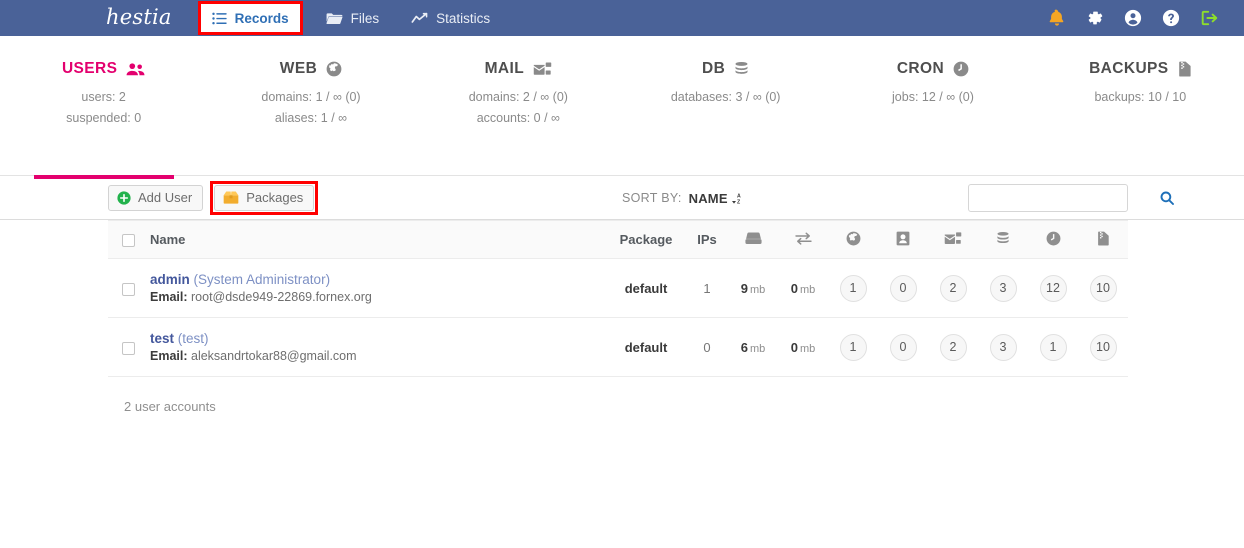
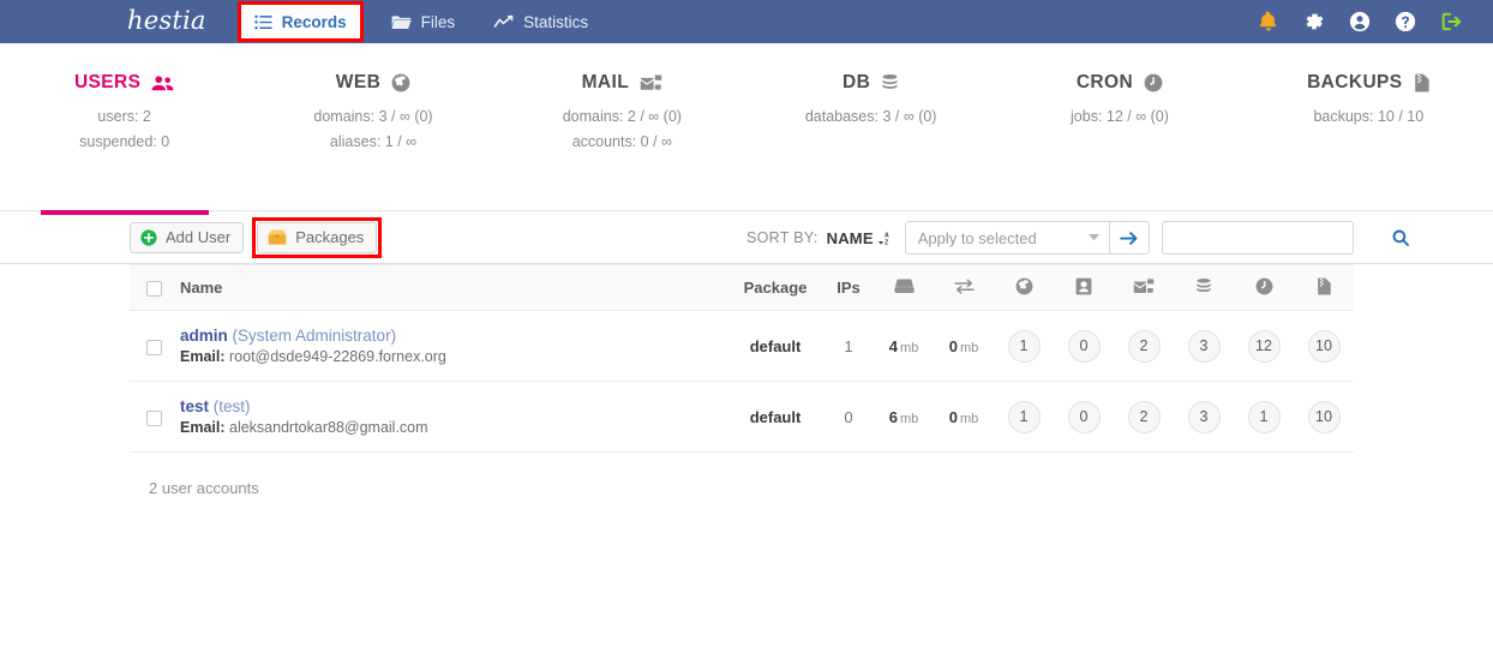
  hestia
  Records
  Files
  Statistics
  USERS
  users: 2
  suspended: 0
  WEB
- domains: 1 / ∞ (0)
+ domains: 3 / ∞ (0)
  aliases: 1 / ∞
  MAIL
  domains: 2 / ∞ (0)
  accounts: 0 / ∞
  DB
  databases: 3 / ∞ (0)
  CRON
  jobs: 12 / ∞ (0)
  BACKUPS
  backups: 10 / 10
  Add User
  Packages
  SORT BY:
  NAME
+ Apply to selected
  	Name	Package	IPs
- 	admin (System Administrator) Email: root@dsde949-22869.fornex.org	default	1	9 mb	0 mb	1	0	2	3	12	10
+ 	admin (System Administrator) Email: root@dsde949-22869.fornex.org	default	1	4 mb	0 mb	1	0	2	3	12	10
  	test (test) Email: aleksandrtokar88@gmail.com	default	0	6 mb	0 mb	1	0	2	3	1	10
  2 user accounts
